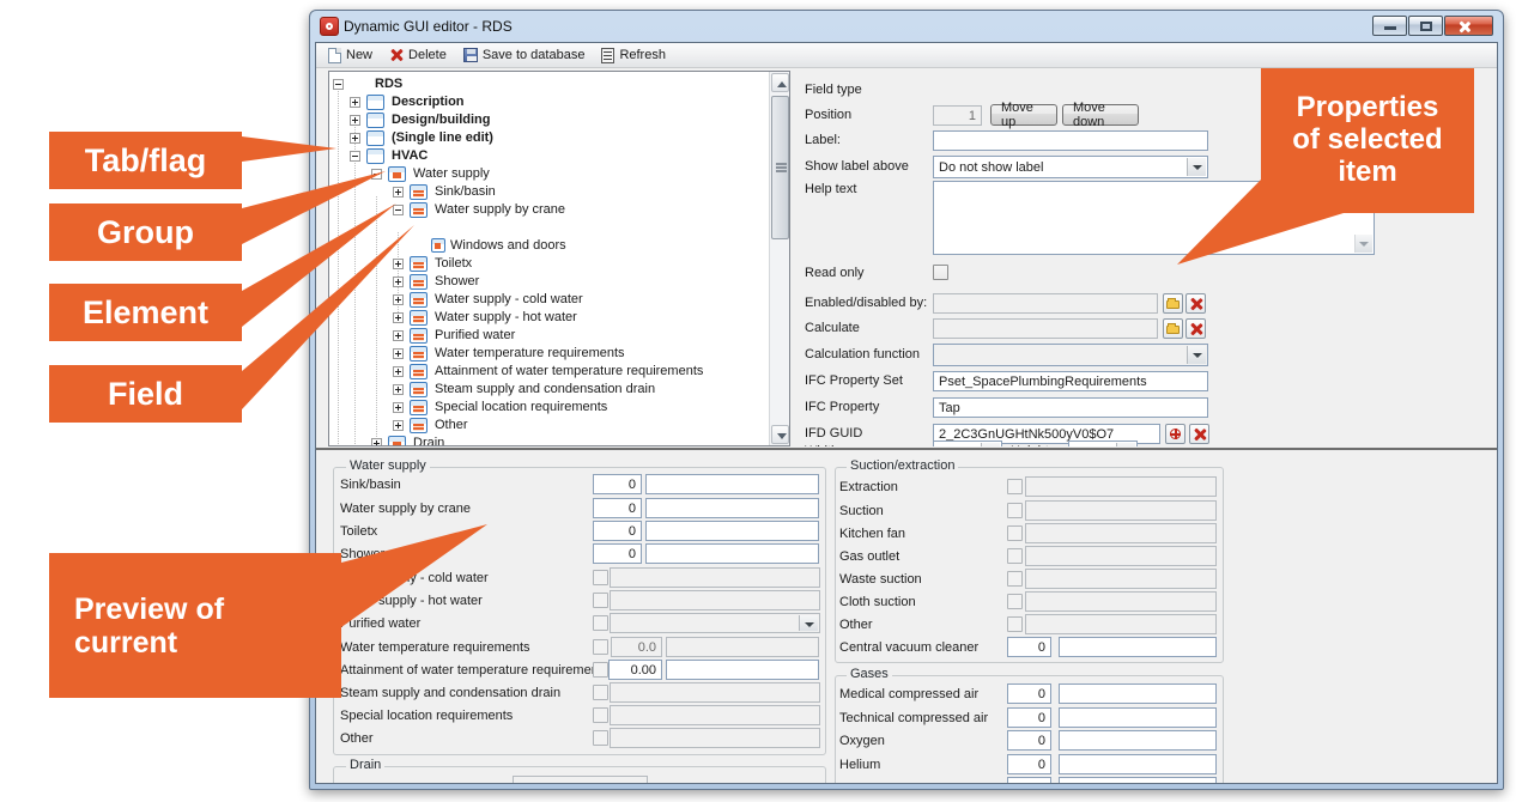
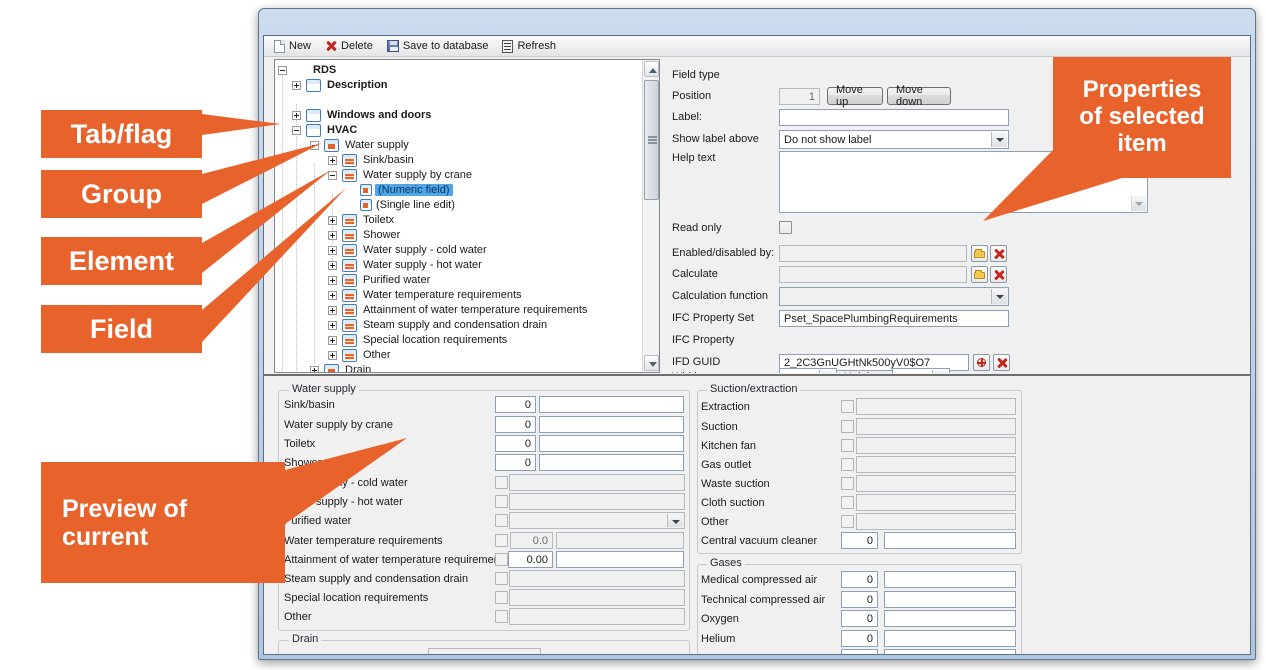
- Dynamic GUI editor - RDS
  New
  Delete
  Save to database
  Refresh
  RDS
  Description
- Design/building
- (Single line edit)
+ Windows and doors
  HVAC
  Water supply
  Sink/basin
  Water supply by crane
+ (Numeric field)
- Windows and doors
+ (Single line edit)
  Toiletx
  Shower
  Water supply - cold water
  Water supply - hot water
  Purified water
  Water temperature requirements
  Attainment of water temperature requirements
  Steam supply and condensation drain
  Special location requirements
  Other
  Drain
  Field type
  Position
  1
  Move up
  Move down
  Label:
  Show label above
  Do not show label
  Help text
  Read only
  Enabled/disabled by:
  Calculate
  Calculation function
  IFC Property Set
  Pset_SpacePlumbingRequirements
  IFC Property
- Tap
  IFD GUID
  2_2C3GnUGHtNk500yV0$O7
  Water supply
  Sink/basin
  0
  Water supply by crane
  0
  Toiletx
  0
  0
  supply - hot water
  urified water
  Water temperature requirements
  0.0
  Attainment of water temperature requireme
  0.00
  Steam supply and condensation drain
  Special location requirements
  Other
  Drain
  Suction/extraction
  Extraction
  Suction
  Kitchen fan
  Gas outlet
  Waste suction
  Cloth suction
  Other
  Central vacuum cleaner
  0
  Gases
  Medical compressed air
  0
  Technical compressed air
  0
  Oxygen
  0
  Helium
  0
  Tab/flag
  Group
  Element
  Field
  Properties
  of selected
  item
  Preview of
  current
